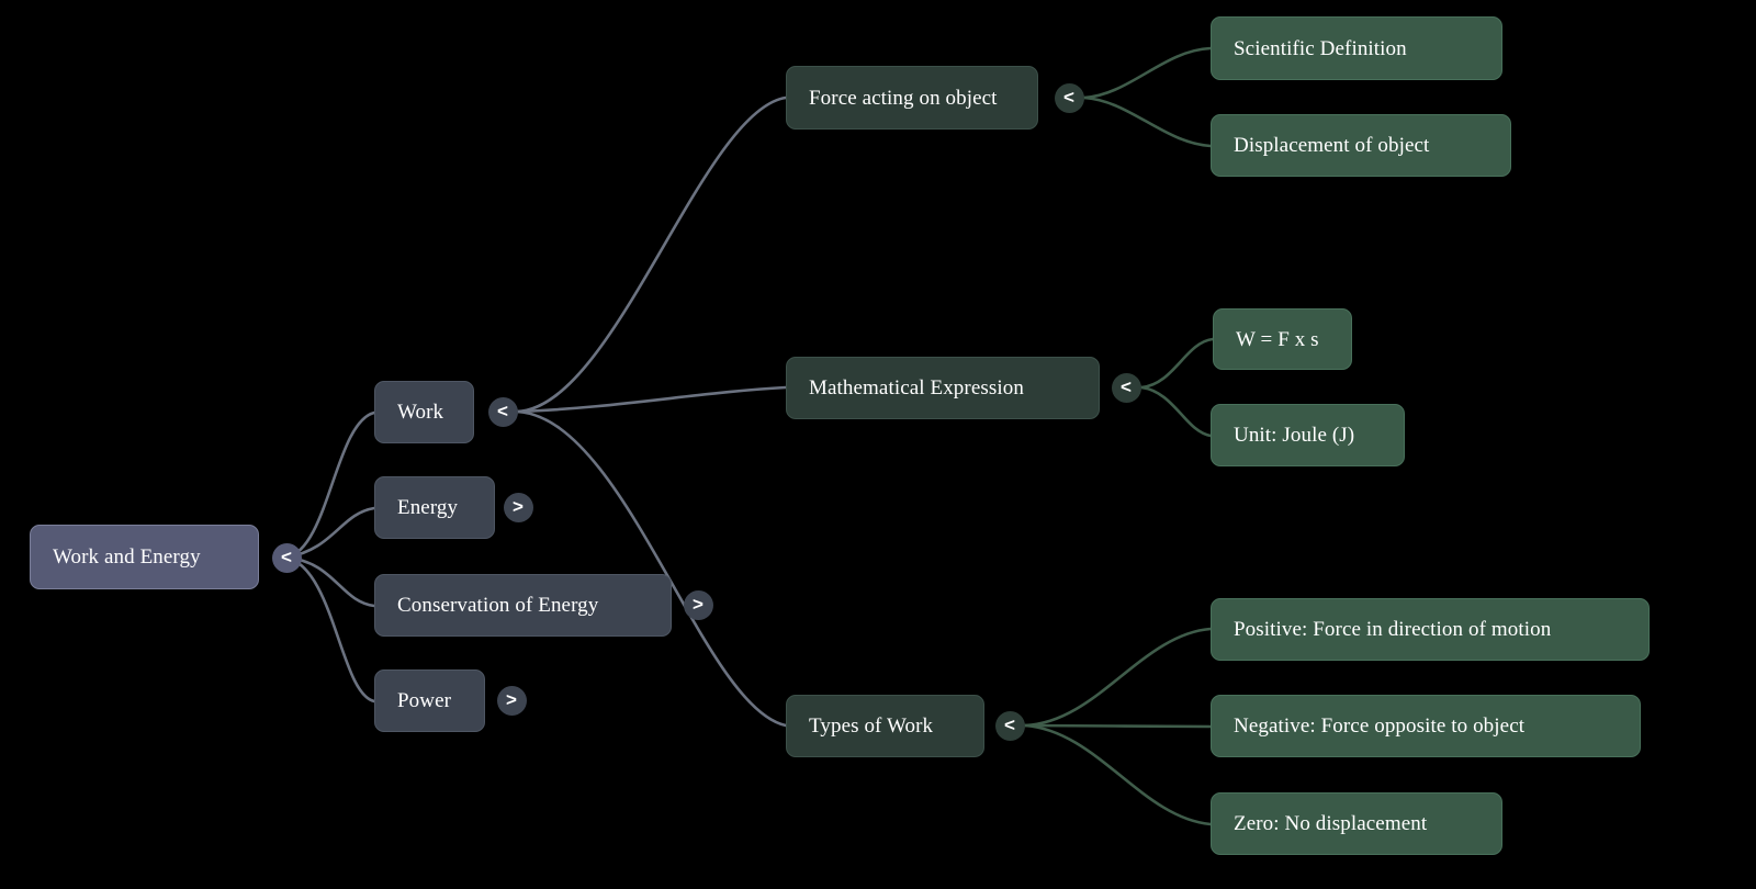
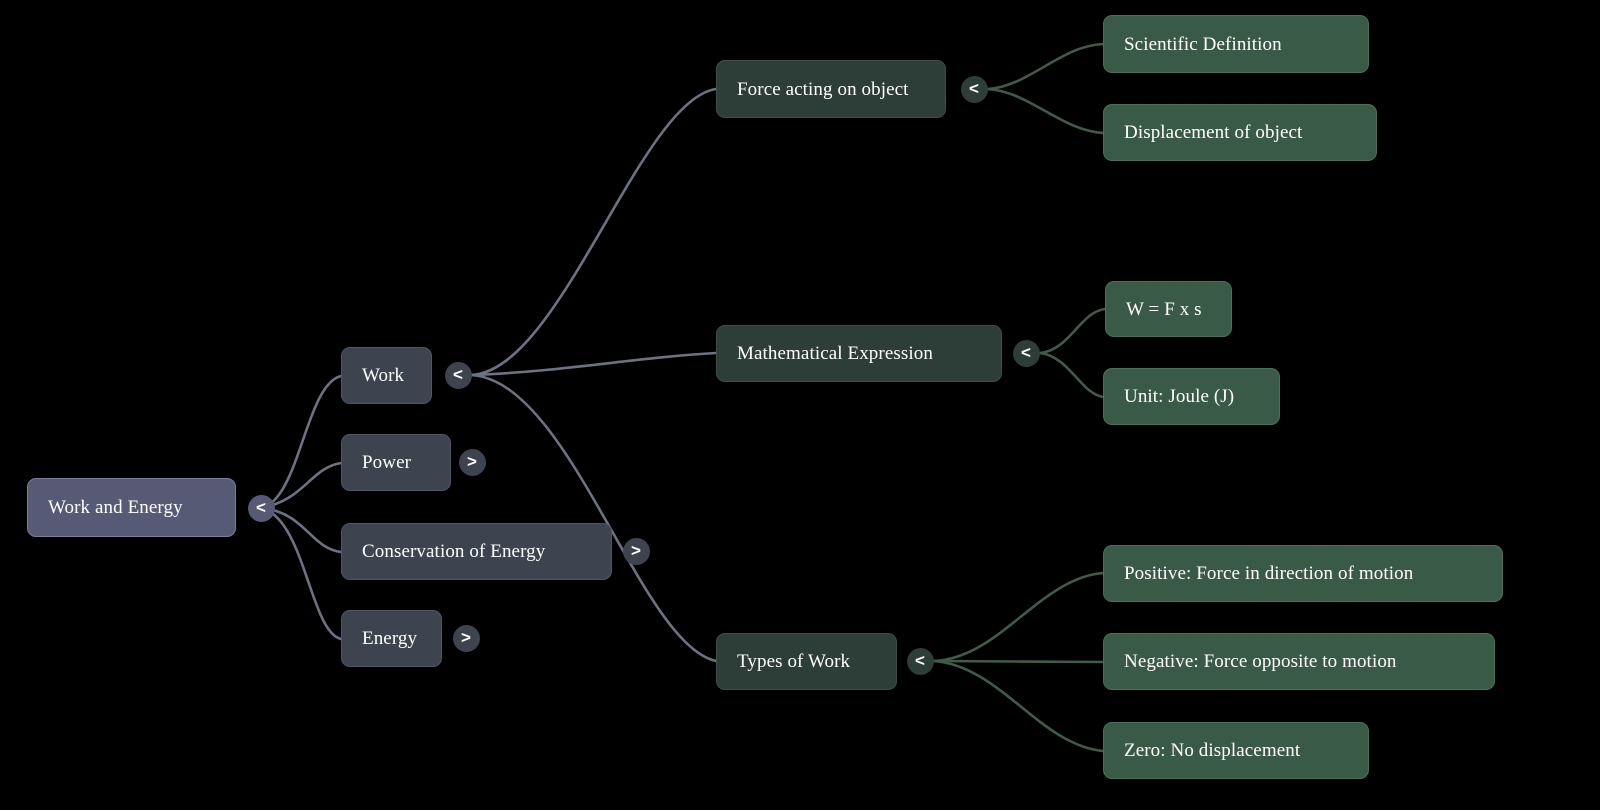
  Work and Energy
  <
  Work
  <
- Energy
+ Power
  >
  Conservation of Energy
  >
- Power
+ Energy
  >
  Force acting on object
  <
  Mathematical Expression
  <
  Types of Work
  <
  Scientific Definition
  Displacement of object
  W = F x s
  Unit: Joule (J)
  Positive: Force in direction of motion
- Negative: Force opposite to object
+ Negative: Force opposite to motion
  Zero: No displacement
